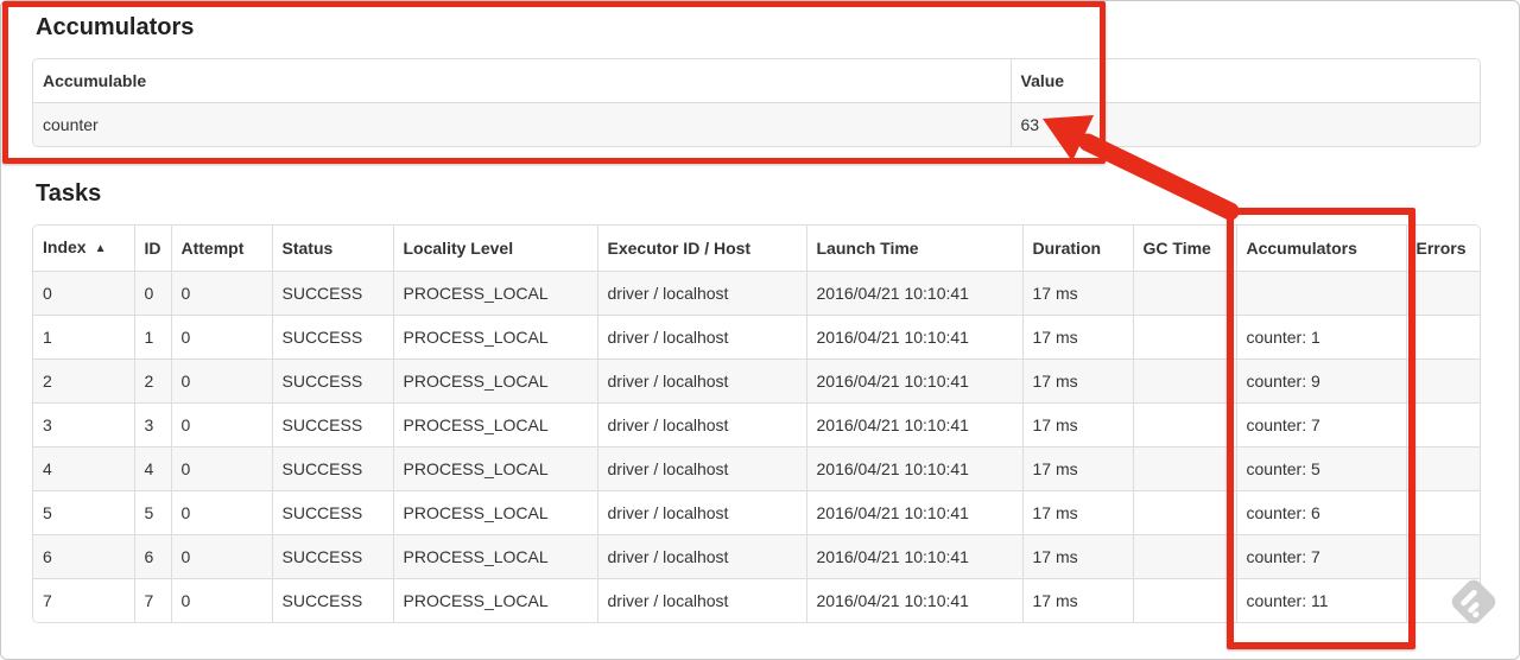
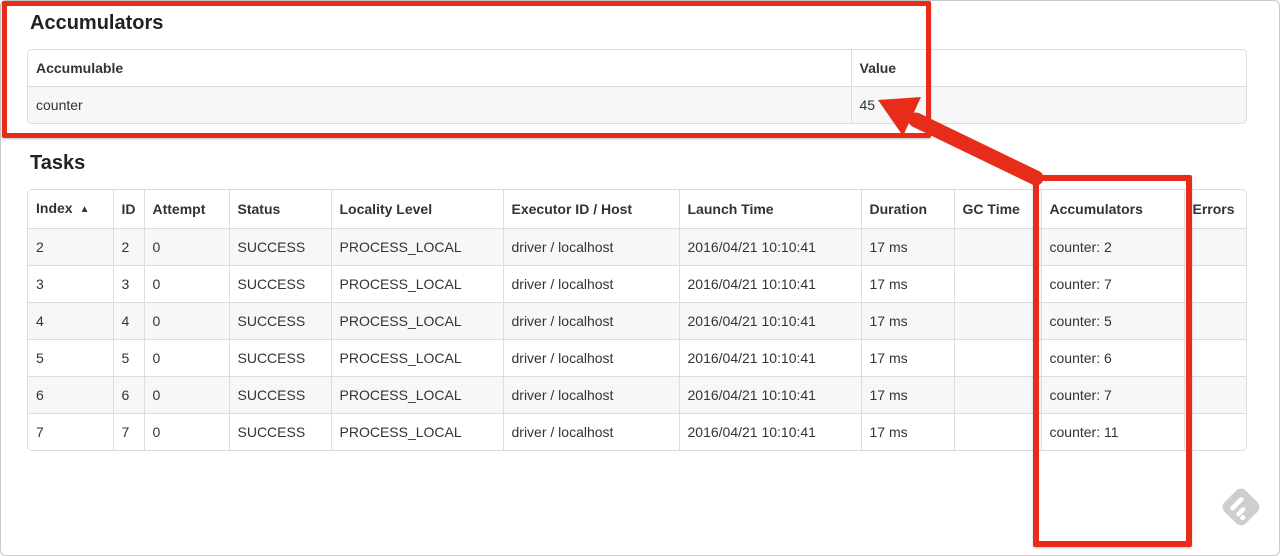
  Accumulators
  Accumulable	Value
- counter	63
+ counter	45
  Tasks
  Index ▲	ID	Attempt	Status	Locality Level	Executor ID / Host	Launch Time	Duration	GC Time	Accumulators	Errors
- 0	0	0	SUCCESS	PROCESS_LOCAL	driver / localhost	2016/04/21 10:10:41	17 ms
- 1	1	0	SUCCESS	PROCESS_LOCAL	driver / localhost	2016/04/21 10:10:41	17 ms		counter: 1
- 2	2	0	SUCCESS	PROCESS_LOCAL	driver / localhost	2016/04/21 10:10:41	17 ms		counter: 9
+ 2	2	0	SUCCESS	PROCESS_LOCAL	driver / localhost	2016/04/21 10:10:41	17 ms		counter: 2
  3	3	0	SUCCESS	PROCESS_LOCAL	driver / localhost	2016/04/21 10:10:41	17 ms		counter: 7
  4	4	0	SUCCESS	PROCESS_LOCAL	driver / localhost	2016/04/21 10:10:41	17 ms		counter: 5
  5	5	0	SUCCESS	PROCESS_LOCAL	driver / localhost	2016/04/21 10:10:41	17 ms		counter: 6
  6	6	0	SUCCESS	PROCESS_LOCAL	driver / localhost	2016/04/21 10:10:41	17 ms		counter: 7
  7	7	0	SUCCESS	PROCESS_LOCAL	driver / localhost	2016/04/21 10:10:41	17 ms		counter: 11
